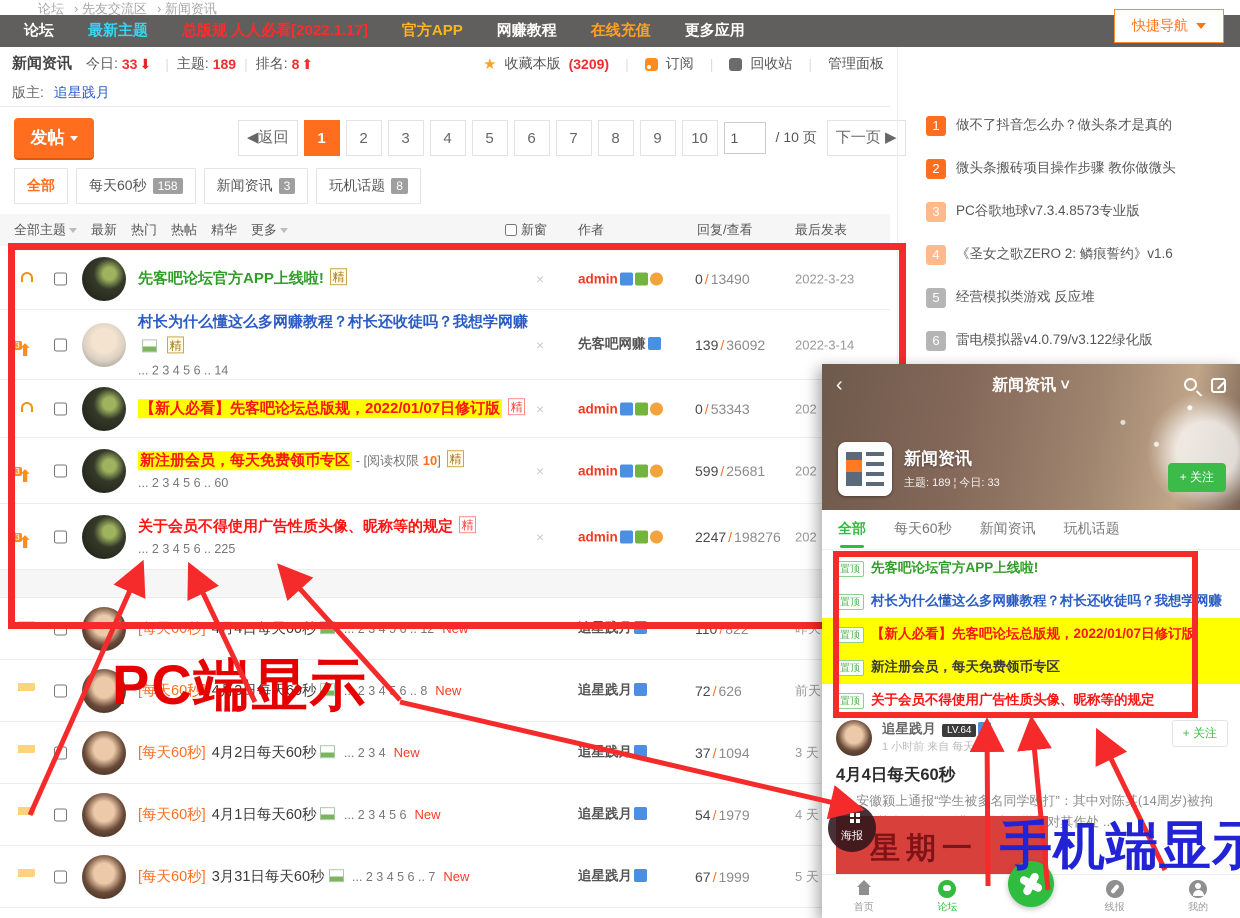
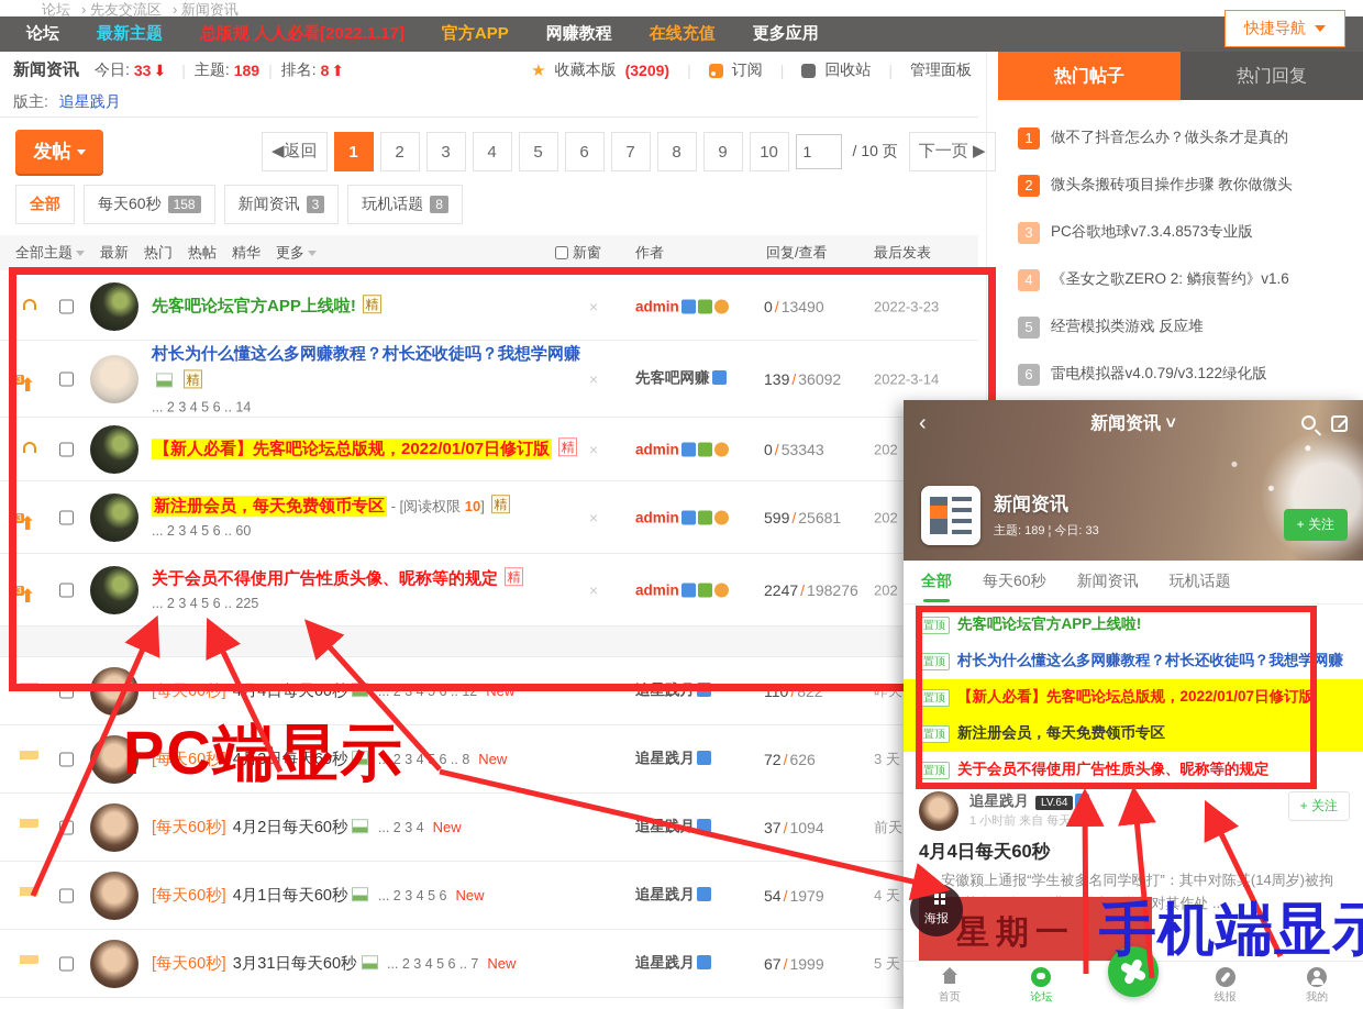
  论坛 › 先友交流区 › 新闻资讯
  论坛
  最新主题
  总版规 人人必看[2022.1.17]
  官方APP
  网赚教程
  在线充值
  更多应用
  快捷导航
  新闻资讯
  今日:
  33
  ⬇
  主题:
  189
  排名:
  8
  ⬆
  ★
  收藏本版
  (3209)
  订阅
  |
  回收站
  |
  管理面板
  版主: 追星践月
  发帖
  ◀返回
  1
  2
  3
  4
  5
  6
  7
  8
  9
  10
  1
  / 10 页
  下一页 ▶
  全部
  每天60秒
  158
  新闻资讯
  3
  玩机话题
  8
  全部主题
  最新
  热门
  热帖
  精华
  更多
  新窗
  作者
  回复/查看
  最后发表
  先客吧论坛官方APP上线啦! 精
  ×
  admin
  0 / 13490
  2022-3-23
  村长为什么懂这么多网赚教程？村长还收徒吗？我想学网赚精
  ... 2 3 4 5 6 .. 14
  ×
  先客吧网赚
  139 / 36092
  2022-3-14
  【新人必看】先客吧论坛总版规，2022/01/07日修订版 精
  ×
  admin
  0 / 53343
  202
  新注册会员，每天免费领币专区 - [阅读权限 10] 精
  ... 2 3 4 5 6 .. 60
  ×
  admin
  599 / 25681
  202
  关于会员不得使用广告性质头像、昵称等的规定 精
  ... 2 3 4 5 6 .. 225
  ×
  admin
  2247 / 198276
  202
  [每天60秒] 4月4日每天60秒 ... 2 3 4 5 6 .. 12 New
  追星践月
  110 / 822
  昨天
  [每天60秒] 4月3每天60秒 ... 2 3 4 6 .. 8 New
  追星践月
  72 / 626
- 前天
+ 3 天
  [每天60秒] 4月2日每天60秒 ... 2 3 4 New
  追星月
  37 / 1094
- 3 天
+ 前天
  [每天60秒] 4月1日每天60秒 ... 2 3 4 5 6 New
  追星践月
  54 / 1979
  4 天
  [每天60秒] 3月31日每天60秒 ... 2 3 4 5 6 .. 7 New
  追星践月
  67 / 1999
  5 天
+ 热门帖子
+ 热门回复
  1
  做不了抖音怎么办？做头条才是真的
  2
  微头条搬砖项目操作步骤 教你做微头
  3
  PC谷歌地球v7.3.4.8573专业版
  4
  《圣女之歌ZERO 2: 鳞痕誓约》v1.6
  5
  经营模拟类游戏 反应堆
  6
  雷电模拟器v4.0.79/v3.122绿化版
  ‹
  新闻资讯 ˅
  新闻资讯
  主题: 189 ¦ 今日: 33
  + 关注
  全部
  每天60秒
  新闻资讯
  玩机话题
  置顶
  先客吧论坛官方APP上线啦!
  置顶
  村长为什么懂这么多网赚教程？村长还收徒吗？我想学网赚
  置顶
  【新人必看】先客吧论坛总版规，2022/01/07日修订版
  置顶
  新注册会员，每天免费领币专区
  置顶
  关于会员不得使用广告性质头像、昵称等的规定
  追星践月 LV.64
  1 小时前 来自 每天60秒
  + 关注
  4月4日每天60秒
  海报
  星期一
  首页
  论坛
  线报
  我的
  PC端显示
  手机端显示
